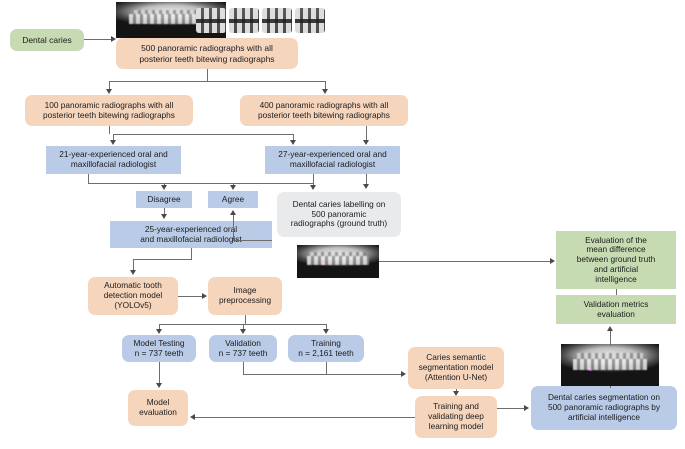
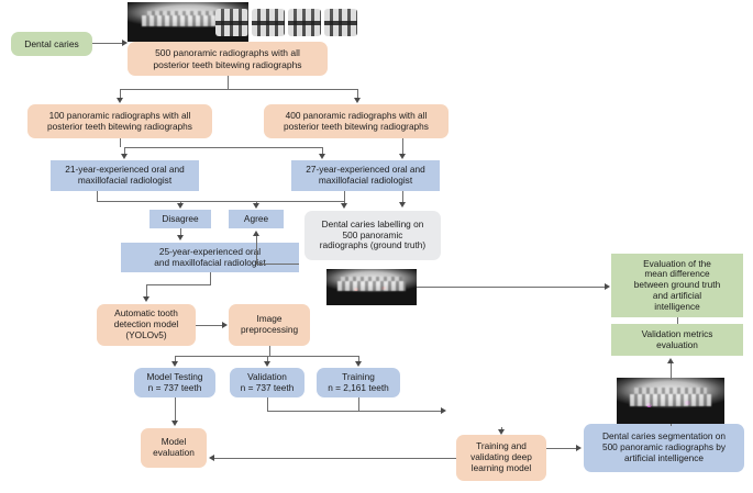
  Dental caries
  500 panoramic radiographs with all
  posterior teeth bitewing radiographs
  100 panoramic radiographs with all
  posterior teeth bitewing radiographs
  400 panoramic radiographs with all
  posterior teeth bitewing radiographs
  21-year-experienced oral and
  maxillofacial radiologist
  27-year-experienced oral and
  maxillofacial radiologist
  Disagree
  Agree
  25-year-experienced orl
  and maxillofacial radiologist
  Dental caries labelling on
  500 panoramic
  radiographs (ground truth)
  Automatic tooth
  detection model
  (YOLOv5)
  Image
  preprocessing
  Model Testing
  n = 737 teeth
  Validation
  n = 737 teeth
  Training
  n = 2,161 teeth
- Caries semantic
- segmentation model
- (Attention U-Net)
  Model
  evaluation
  Training and
  validating deep
  learning model
  Dental caries segmentation on
  500 panoramic radiographs by
  artificial intelligence
  Evaluation of the
  mean difference
  between ground truth
  and artificial
  intelligence
  Validation metrics
  evaluation
